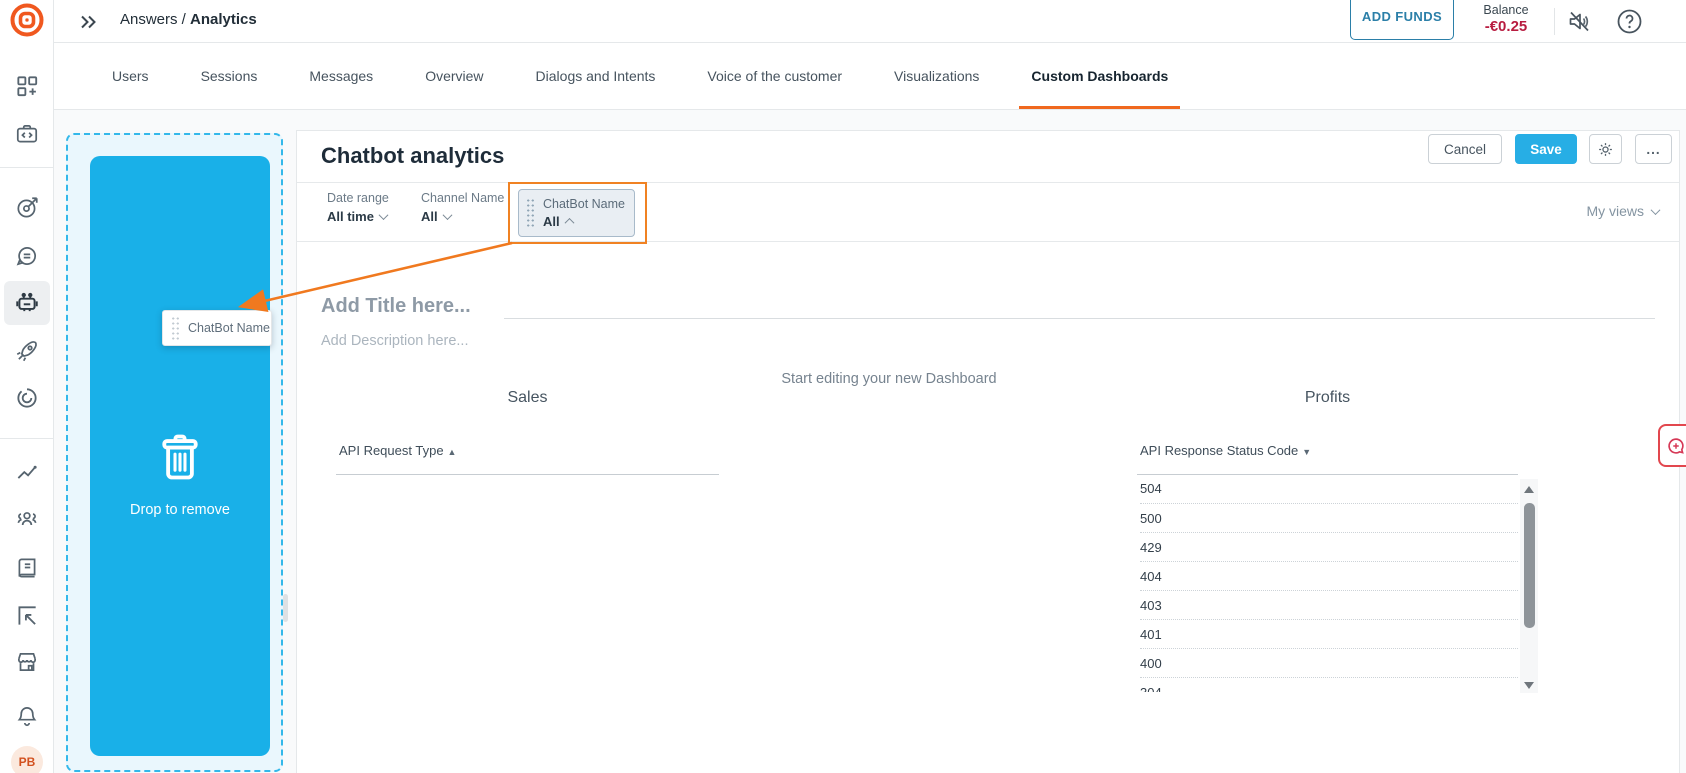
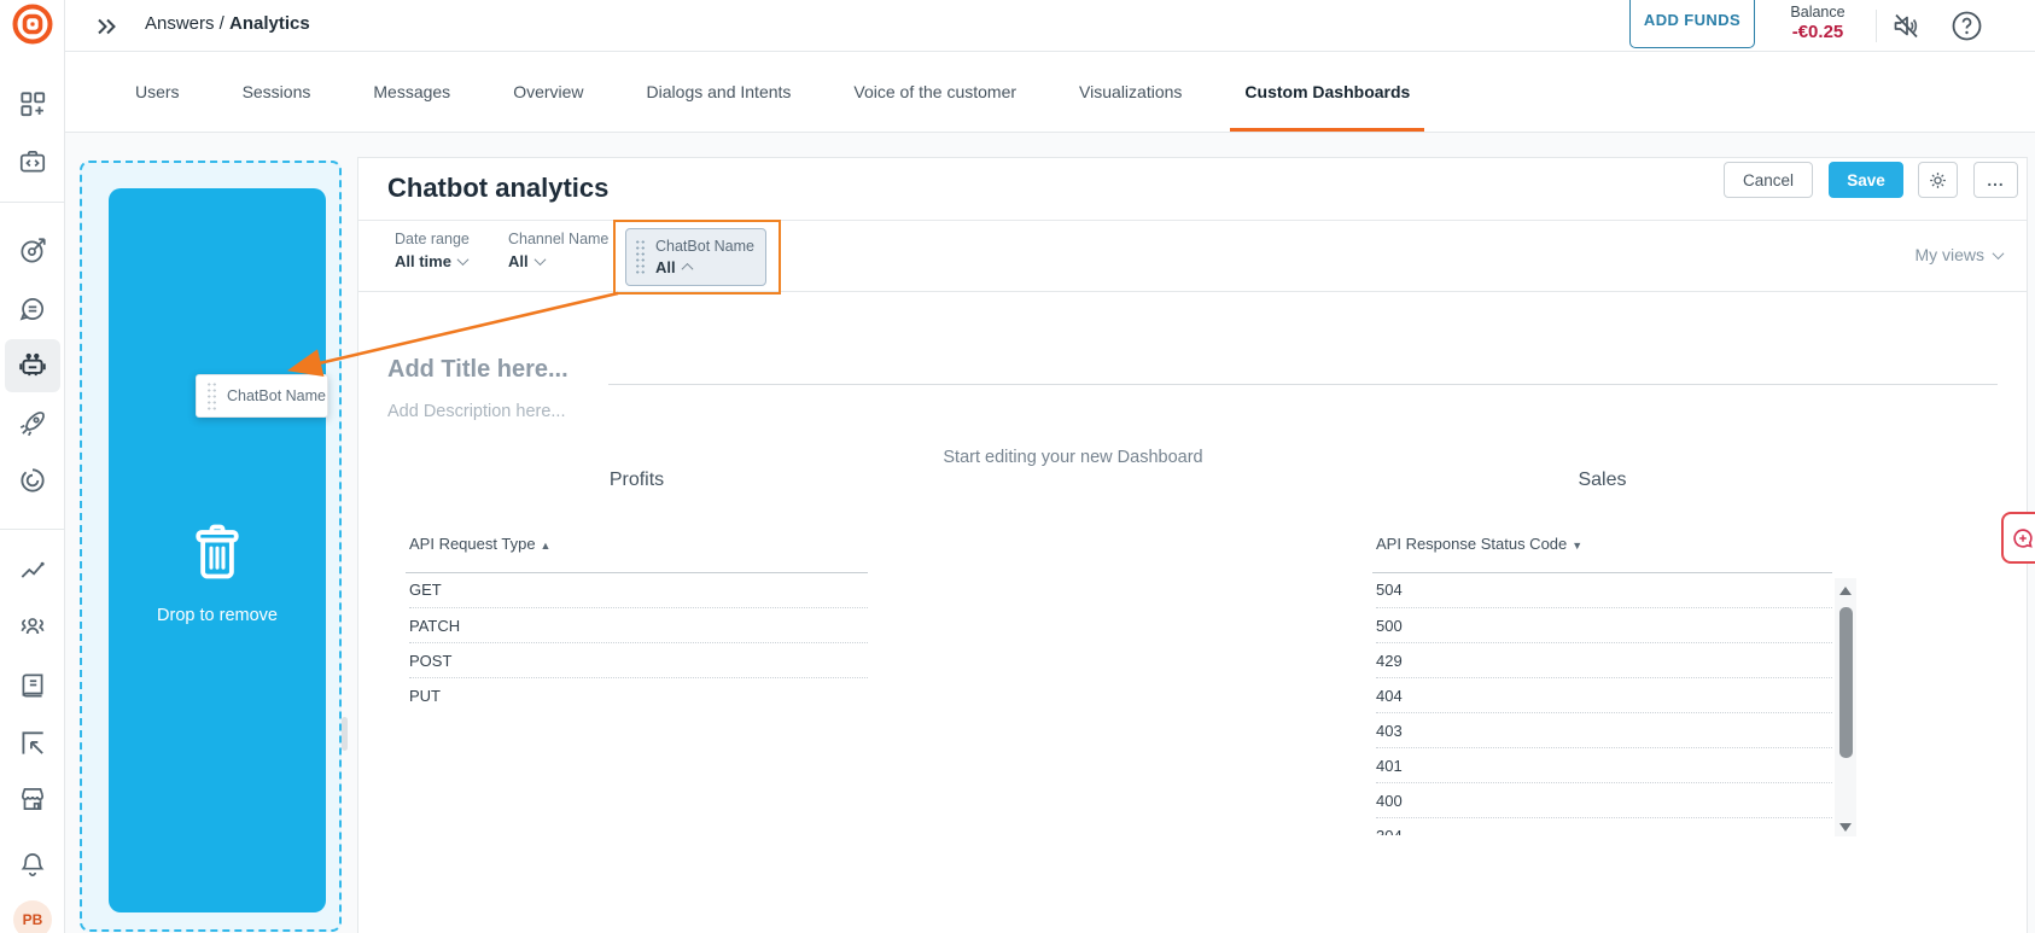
  PB
  Answers / Analytics
  ADD FUNDS
  Balance
  -€0.25
  Users
  Sessions
  Messages
  Overview
  Dialogs and Intents
  Voice of the customer
  Visualizations
  Custom Dashboards
  Drop to remove
  ChatBot Name
  Chatbot analytics
  Cancel
  Save
  ...
  Date range
  All time
  Channel Name
  All
  ChatBot Name
  All
  My views
  Add Title here...
  Add Description here...
  Start editing your new Dashboard
- Sales
+ Profits
  API Request Type ▲
+ GET
+ PATCH
+ POST
+ PUT
- Profits
+ Sales
  API Response Status Code ▼
  504
  500
  429
  404
  403
  401
  400
